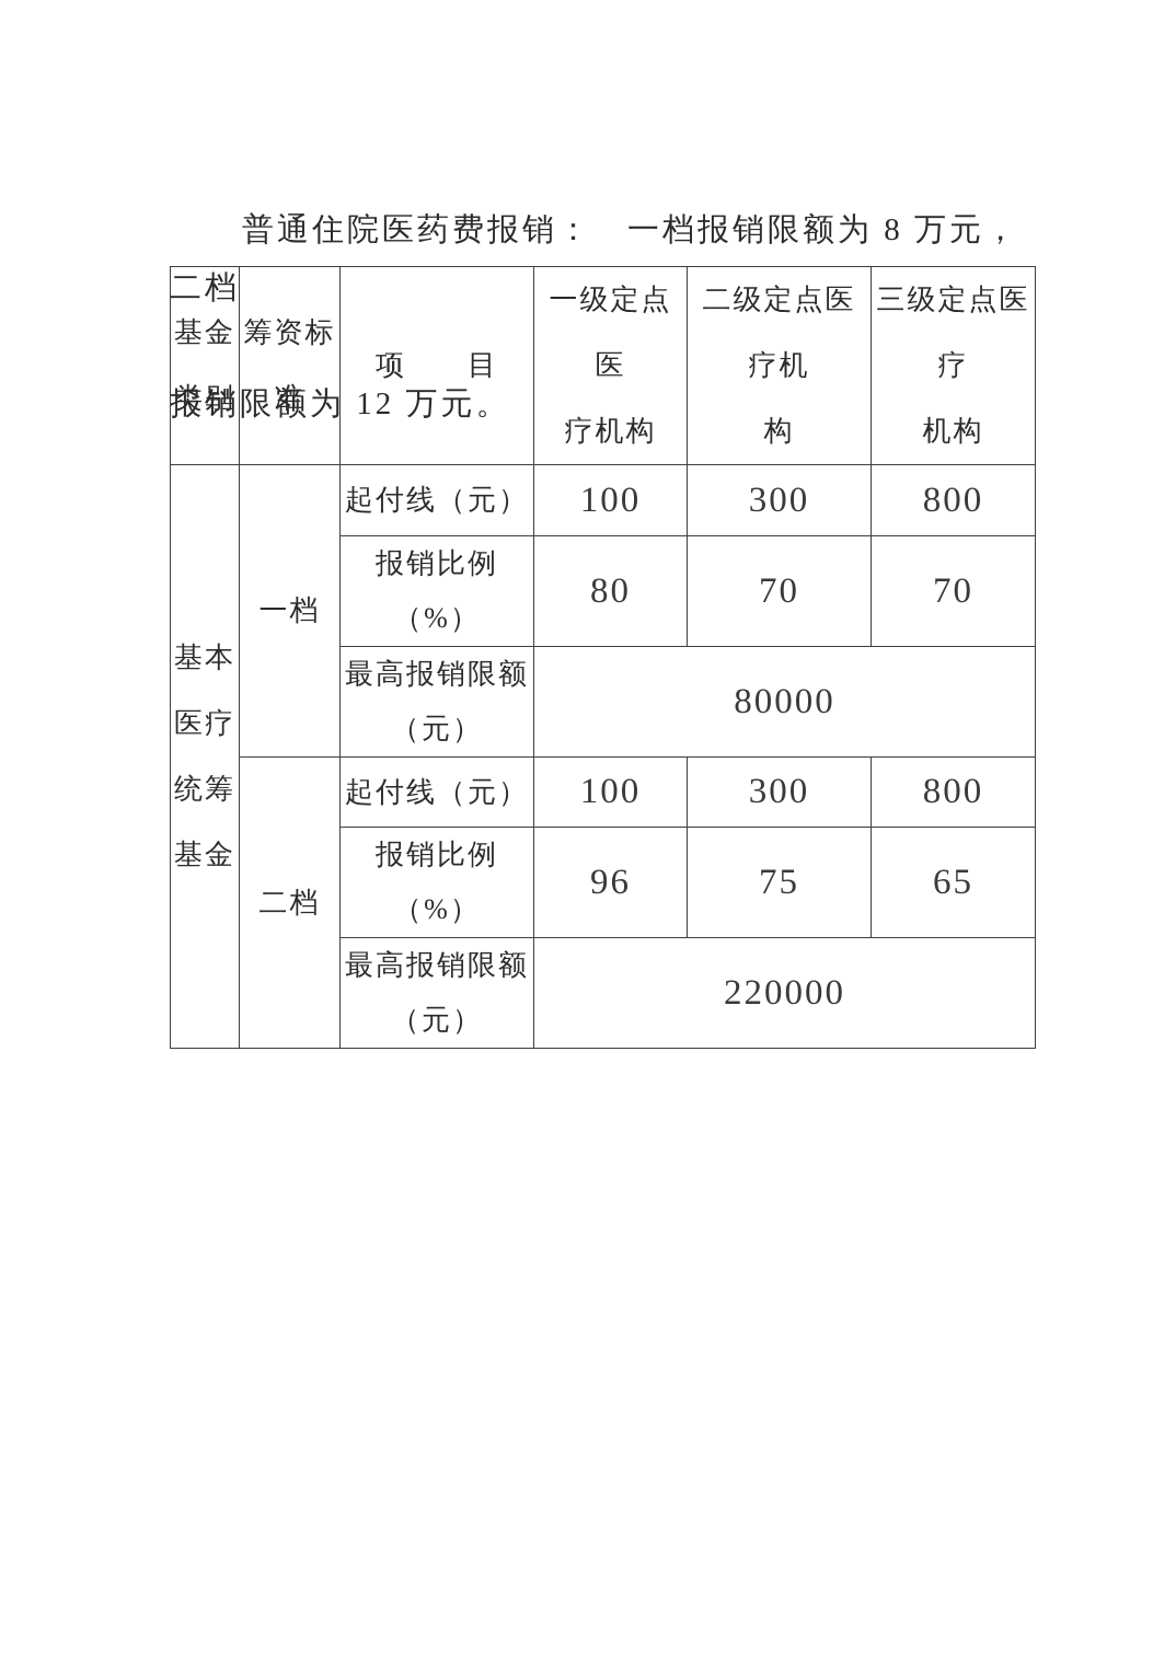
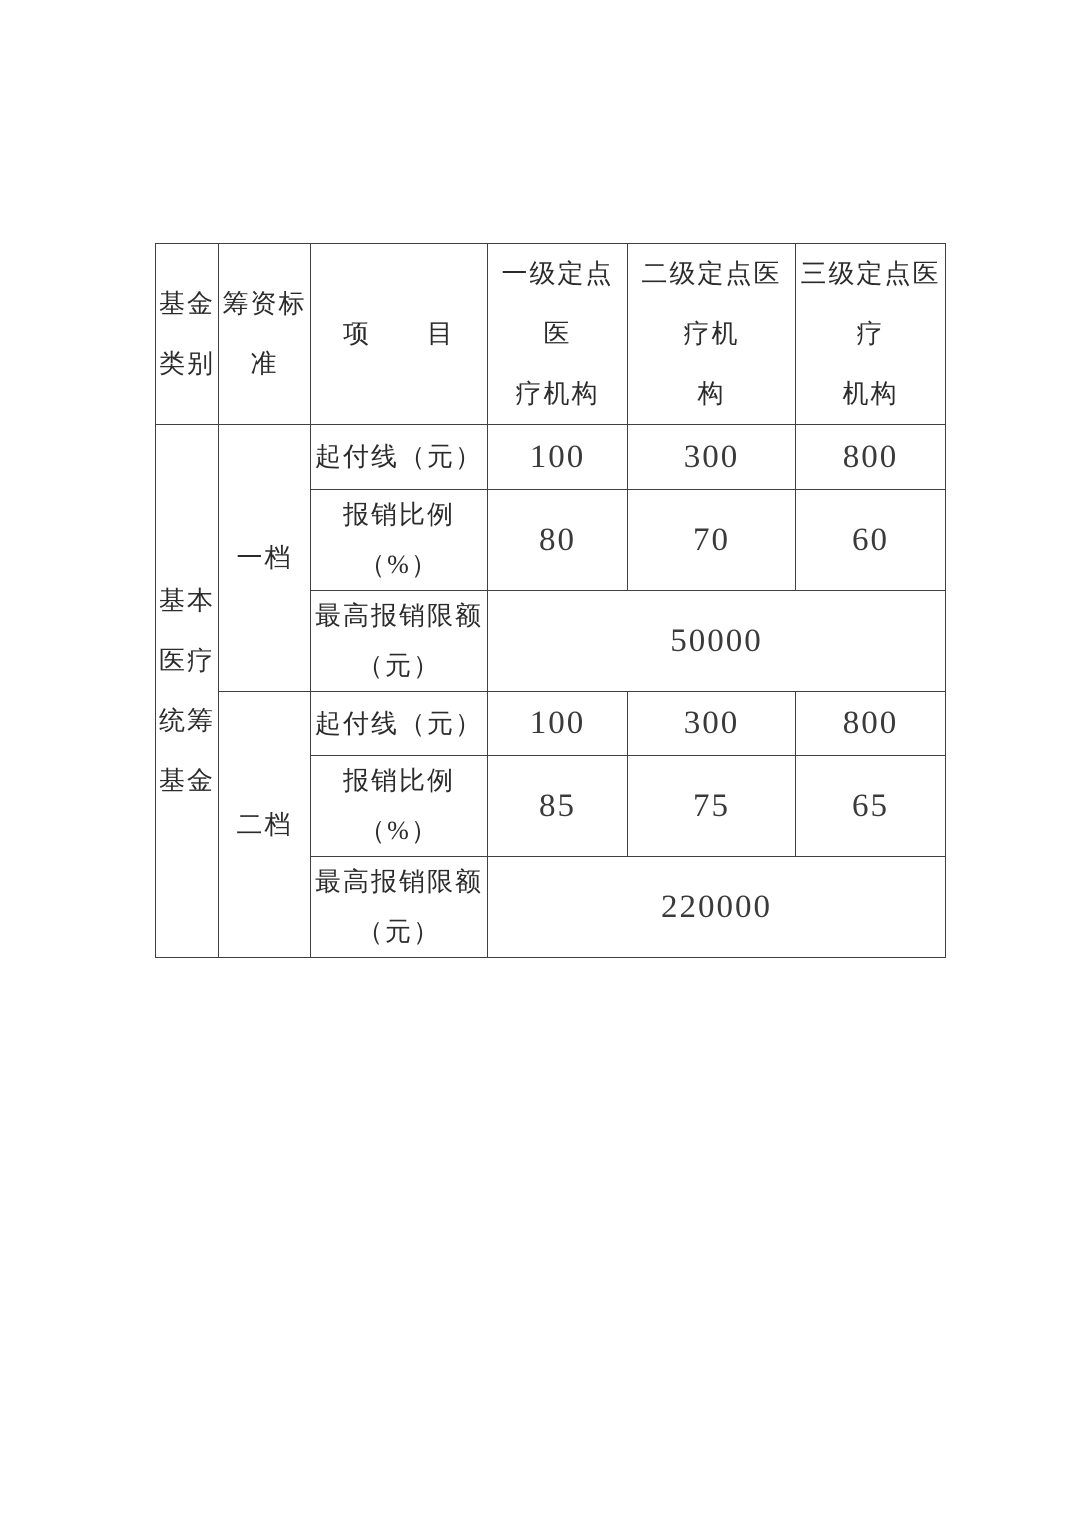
- 普通住院医药费报销： 一档报销限额为 8 万元，二档
- 报销限额为 12 万元。
  基金 类别	筹资标 准	项 目	一级定点医 疗机构	二级定点医疗机 构	三级定点医疗 机构
  基本 医疗 统筹 基金	一档	起付线（元）	100	300	800
- 报销比例（%）	80	70	70
+ 报销比例（%）	80	70	60
- 最高报销限额 （元）	80000
+ 最高报销限额 （元）	50000
  二档	起付线（元）	100	300	800
- 报销比例（%）	96	75	65
+ 报销比例（%）	85	75	65
  最高报销限额 （元）	220000
